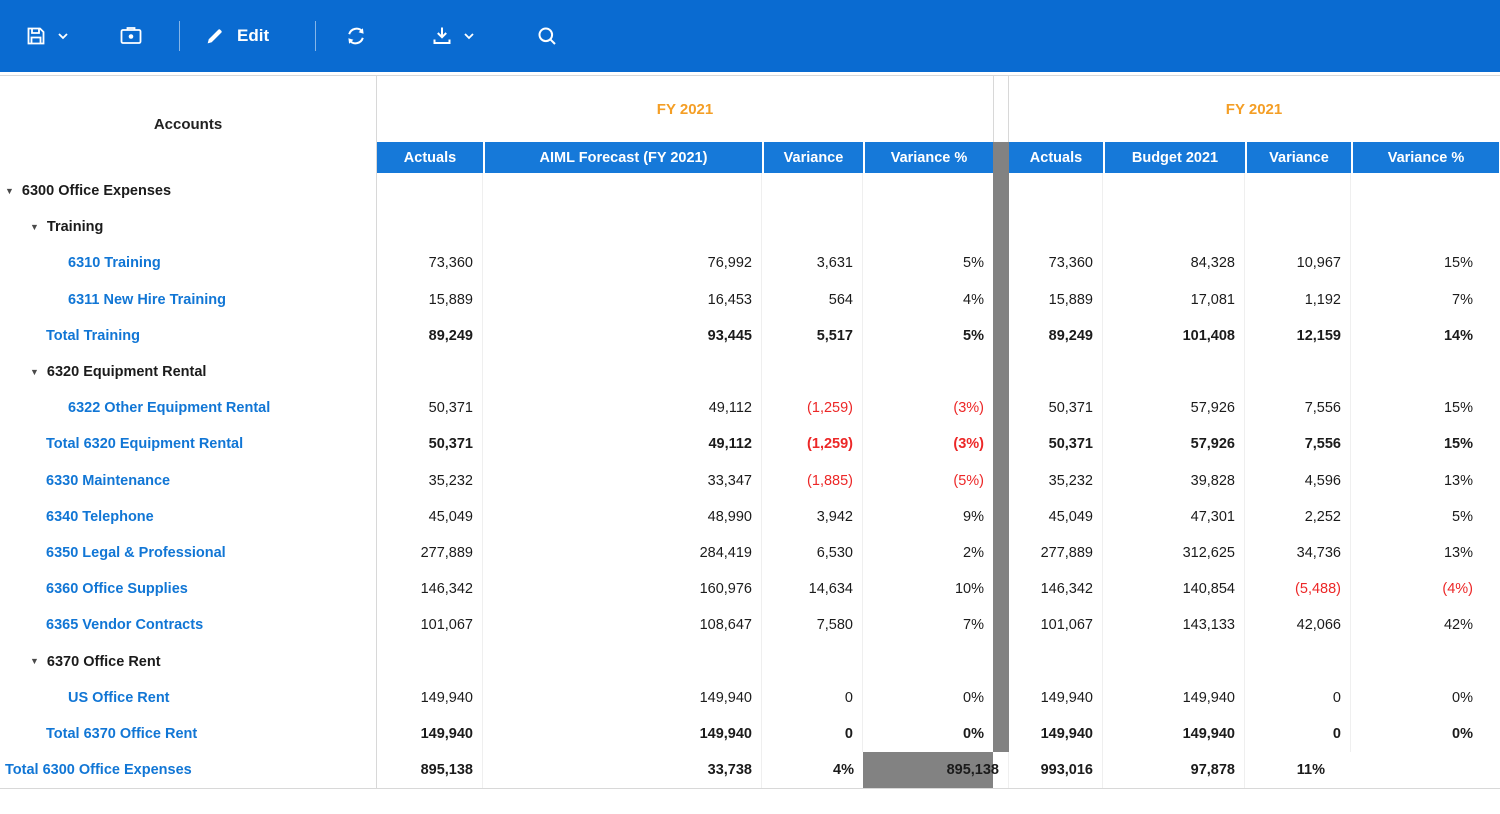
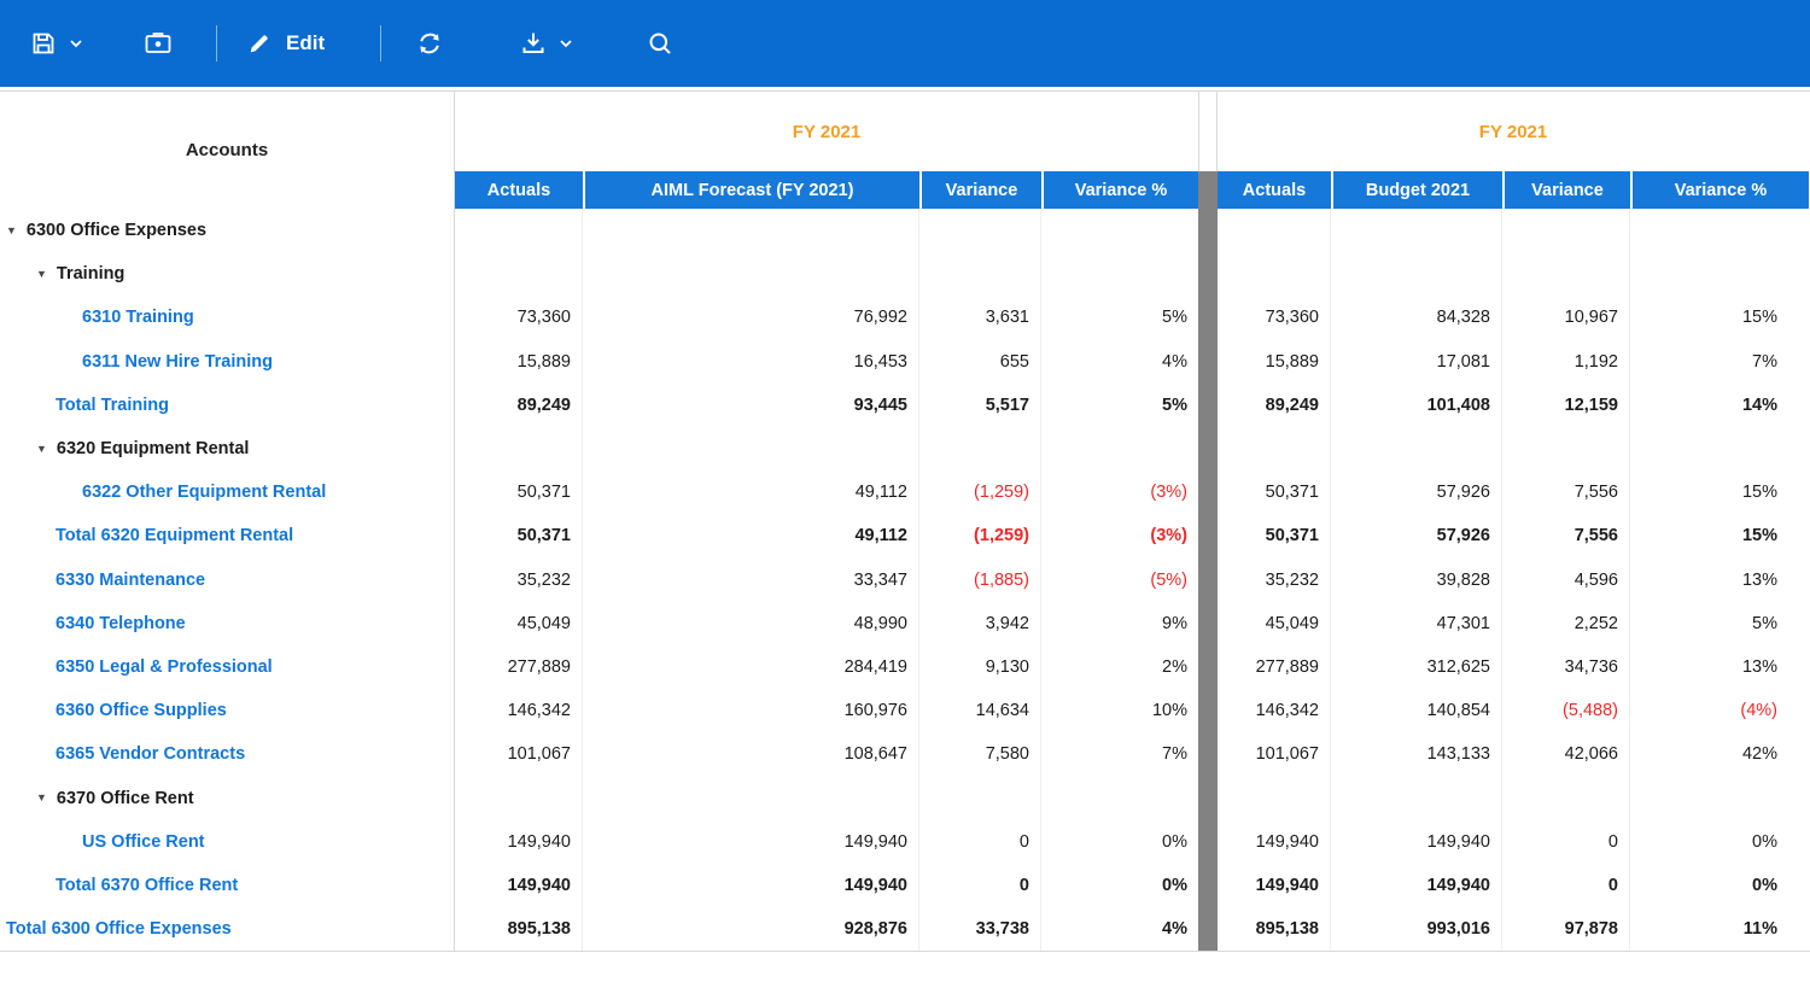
  Edit
  Accounts
  FY 2021
  FY 2021
  Actuals
  AIML Forecast (FY 2021)
  Variance
  Variance %
  Actuals
  Budget 2021
  Variance
  Variance %
  ▼
  6300 Office Expenses
  ▼
  Training
  6310 Training
  73,360
  76,992
  3,631
  5%
  73,360
  84,328
  10,967
  15%
  6311 New Hire Training
  15,889
  16,453
- 564
+ 655
  4%
  15,889
  17,081
  1,192
  7%
  Total Training
  89,249
  93,445
  5,517
  5%
  89,249
  101,408
  12,159
  14%
  ▼
  6320 Equipment Rental
  6322 Other Equipment Rental
  50,371
  49,112
  (1,259)
  (3%)
  50,371
  57,926
  7,556
  15%
  Total 6320 Equipment Rental
  50,371
  49,112
  (1,259)
  (3%)
  50,371
  57,926
  7,556
  15%
  6330 Maintenance
  35,232
  33,347
  (1,885)
  (5%)
  35,232
  39,828
  4,596
  13%
  6340 Telephone
  45,049
  48,990
  3,942
  9%
  45,049
  47,301
  2,252
  5%
  6350 Legal & Professional
  277,889
  284,419
- 6,530
+ 9,130
  2%
  277,889
  312,625
  34,736
  13%
  6360 Office Supplies
  146,342
  160,976
  14,634
  10%
  146,342
  140,854
  (5,488)
  (4%)
  6365 Vendor Contracts
  101,067
  108,647
  7,580
  7%
  101,067
  143,133
  42,066
  42%
  ▼
  6370 Office Rent
  US Office Rent
  149,940
  149,940
  0
  0%
  149,940
  149,940
  0
  0%
  Total 6370 Office Rent
  149,940
  149,940
  0
  0%
  149,940
  149,940
  0
  0%
  Total 6300 Office Expenses
  895,138
+ 928,876
  33,738
  4%
  895,138
  993,016
  97,878
  11%
